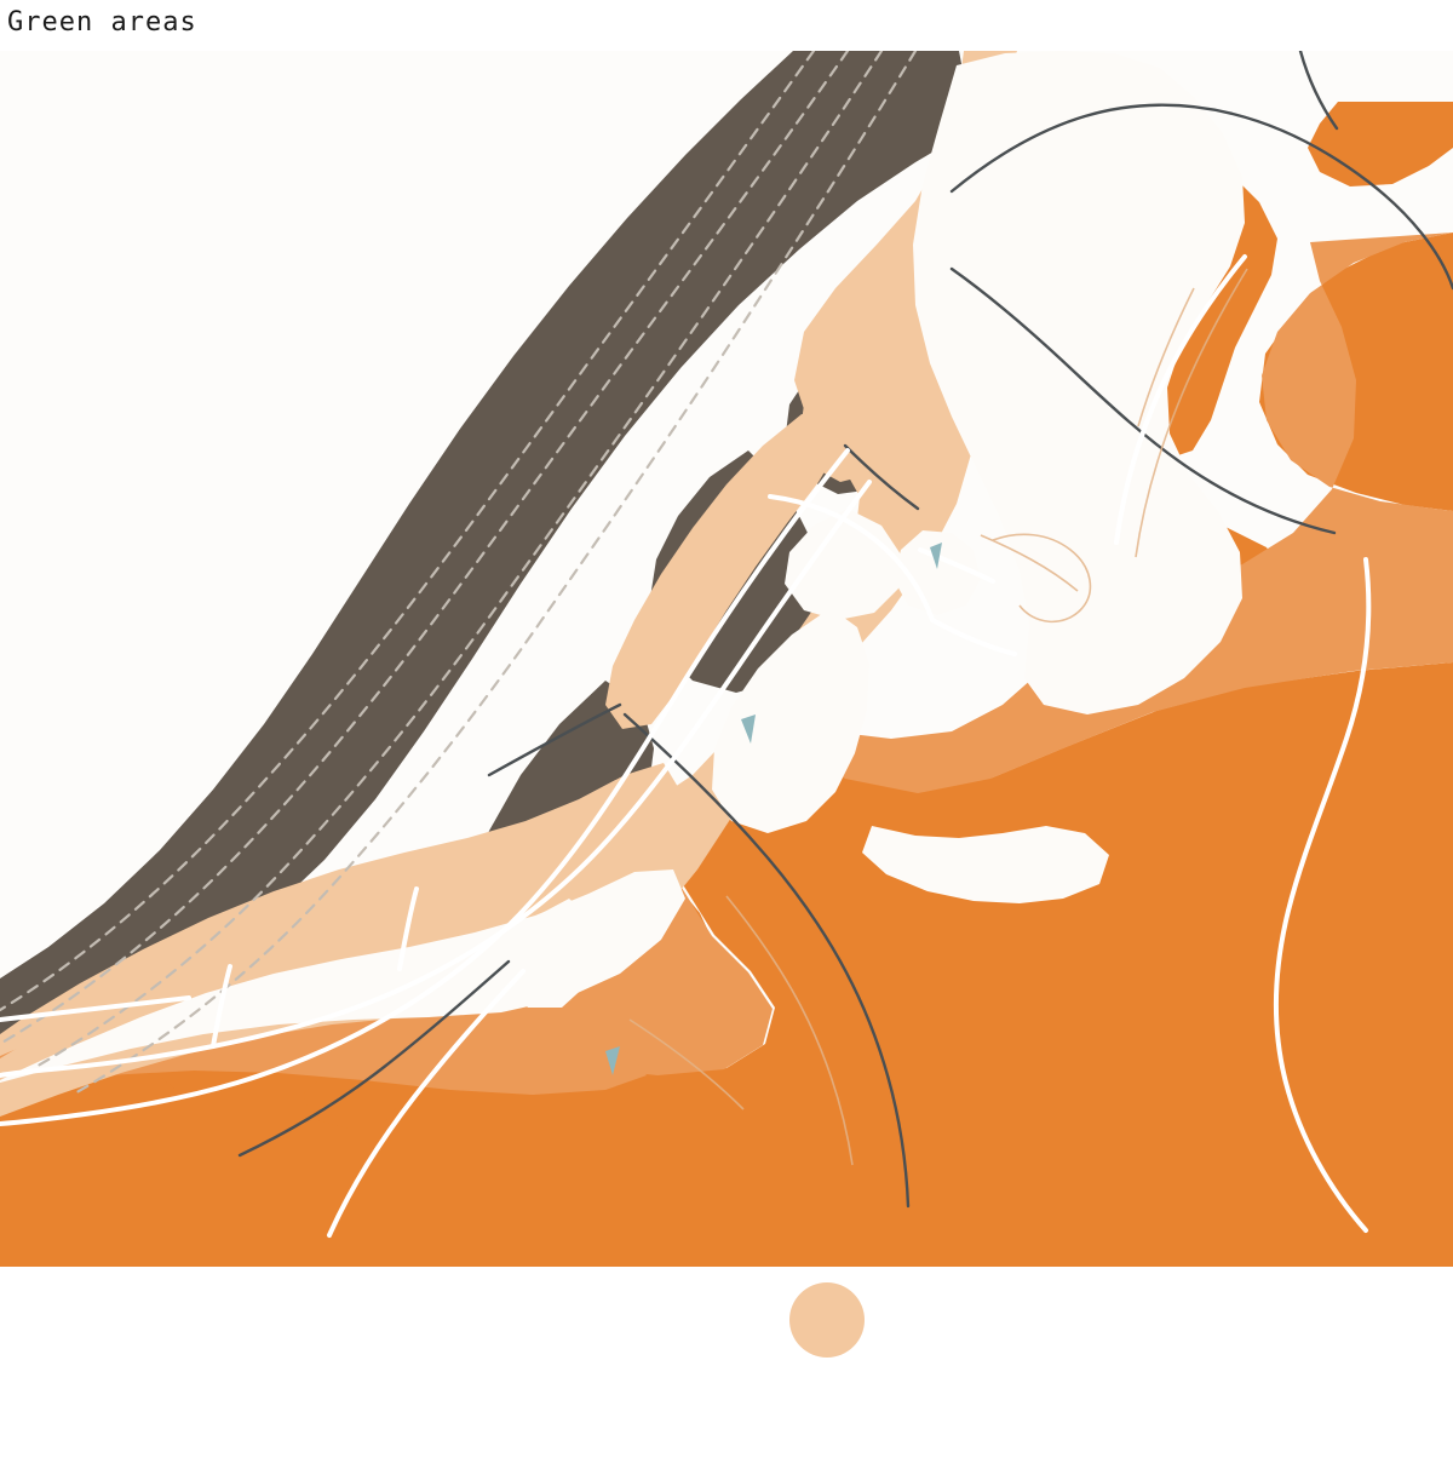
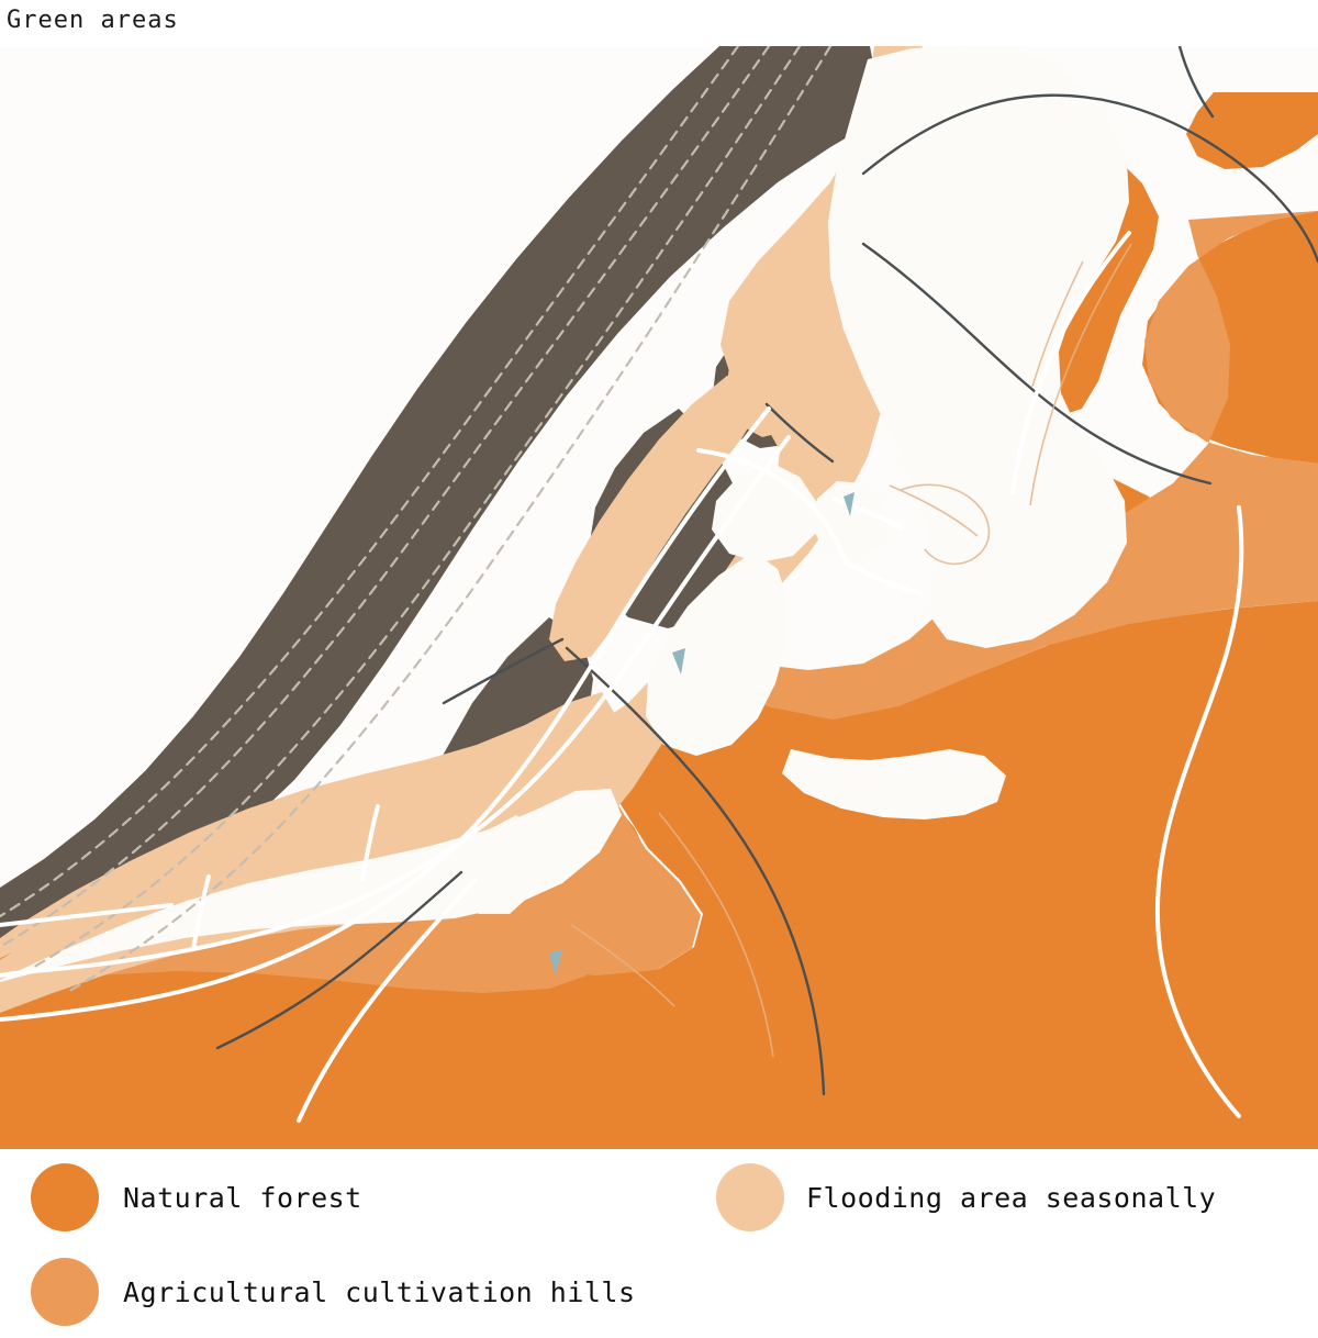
  Green areas
+ Natural forest
+ Agricultural cultivation hills
+ Flooding area seasonally
